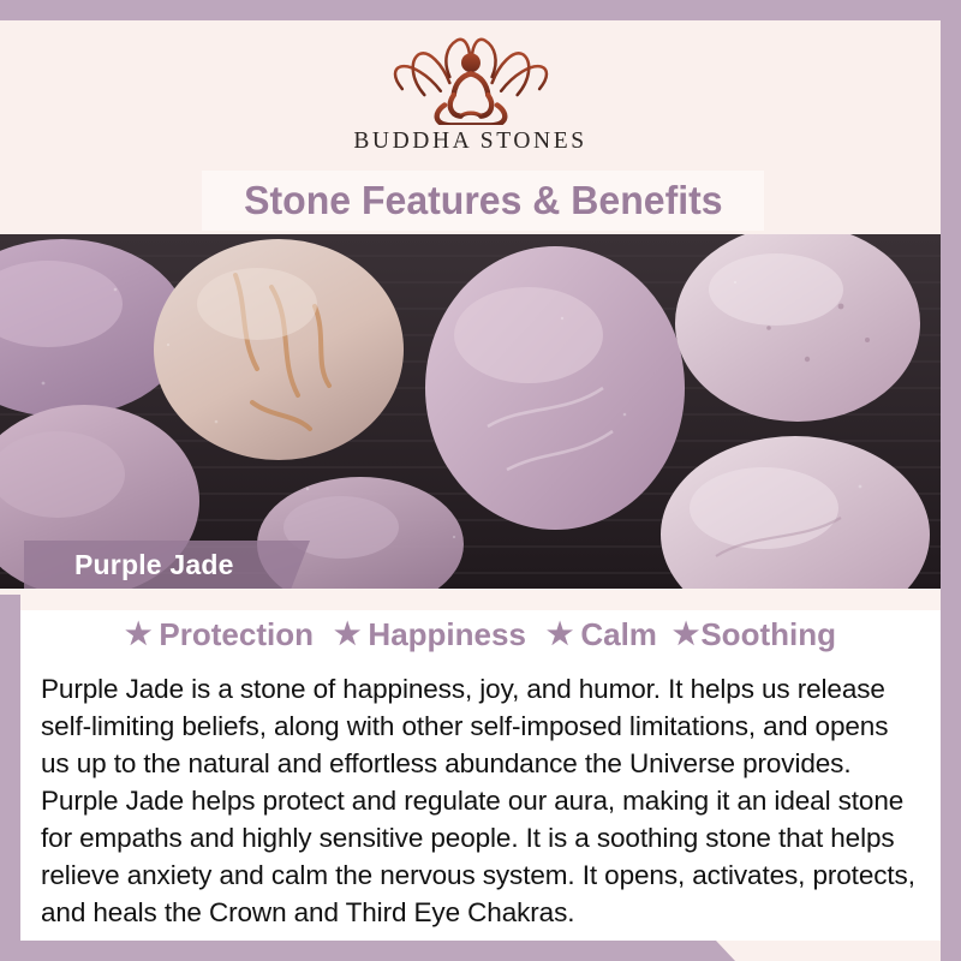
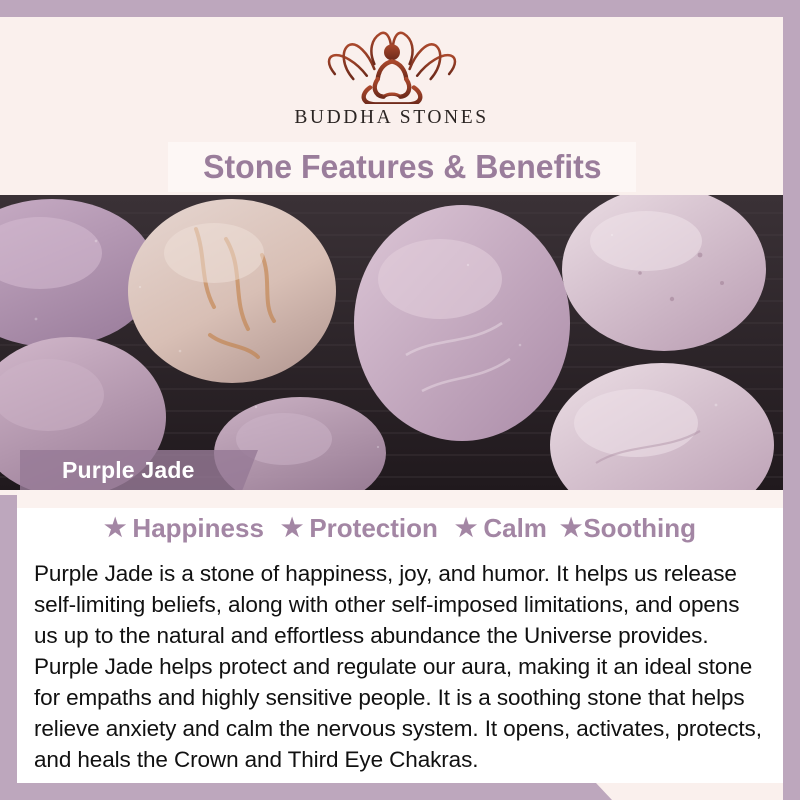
  BUDDHA STONES
  Stone Features & Benefits
  Purple Jade
  ★
- Protection
+ Happiness
  ★
- Happiness
+ Protection
  ★
  Calm
  ★
  Soothing
  Purple Jade is a stone of happiness, joy, and humor. It helps us release self-limiting beliefs, along with other self-imposed limitations, and opens us up to the natural and effortless abundance the Universe provides.
  Purple Jade helps protect and regulate our aura, making it an ideal stone for empaths and highly sensitive people. It is a soothing stone that helps relieve anxiety and calm the nervous system. It opens, activates, protects, and heals the Crown and Third Eye Chakras.
